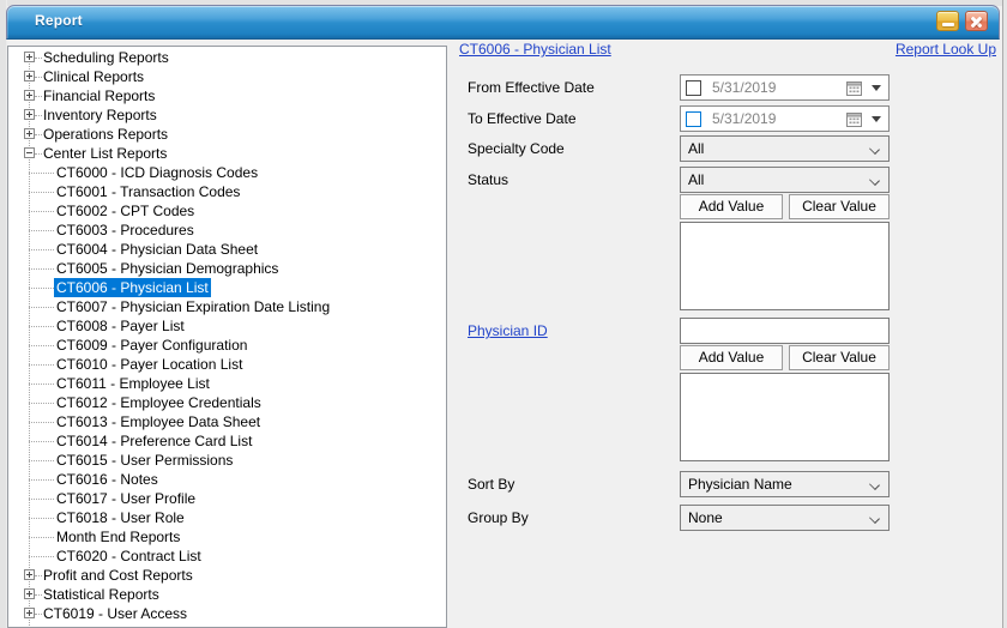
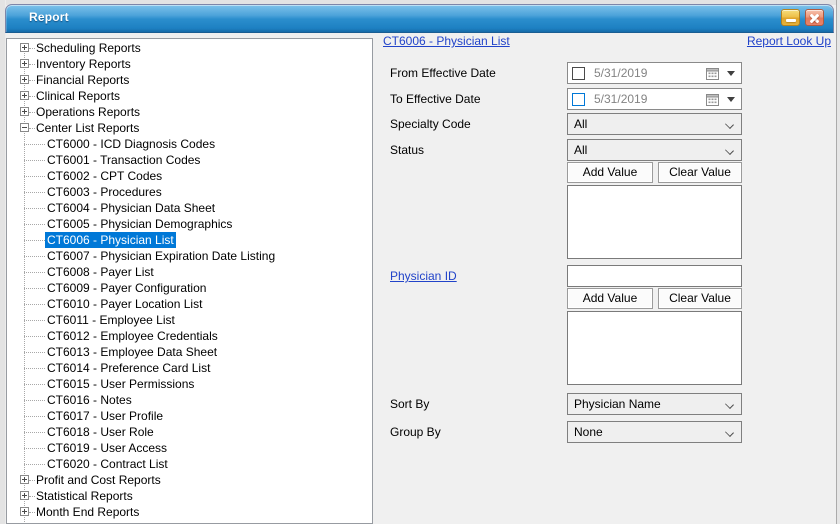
  Report
  Scheduling Reports
- Clinical Reports
+ Inventory Reports
  Financial Reports
- Inventory Reports
+ Clinical Reports
  Operations Reports
  Center List Reports
  CT6000 - ICD Diagnosis Codes
  CT6001 - Transaction Codes
  CT6002 - CPT Codes
  CT6003 - Procedures
  CT6004 - Physician Data Sheet
  CT6005 - Physician Demographics
  CT6006 - Physician List
  CT6007 - Physician Expiration Date Listing
  CT6008 - Payer List
  CT6009 - Payer Configuration
  CT6010 - Payer Location List
  CT6011 - Employee List
  CT6012 - Employee Credentials
  CT6013 - Employee Data Sheet
  CT6014 - Preference Card List
  CT6015 - User Permissions
  CT6016 - Notes
  CT6017 - User Profile
  CT6018 - User Role
- Month End Reports
+ CT6019 - User Access
  CT6020 - Contract List
  Profit and Cost Reports
  Statistical Reports
- CT6019 - User Access
+ Month End Reports
  CT6006 - Physician List
  Report Look Up
  From Effective Date
  5/31/2019
  To Effective Date
  5/31/2019
  Specialty Code
  All
  Status
  All
  Add Value
  Clear Value
  Physician ID
  Add Value
  Clear Value
  Sort By
  Physician Name
  Group By
  None
